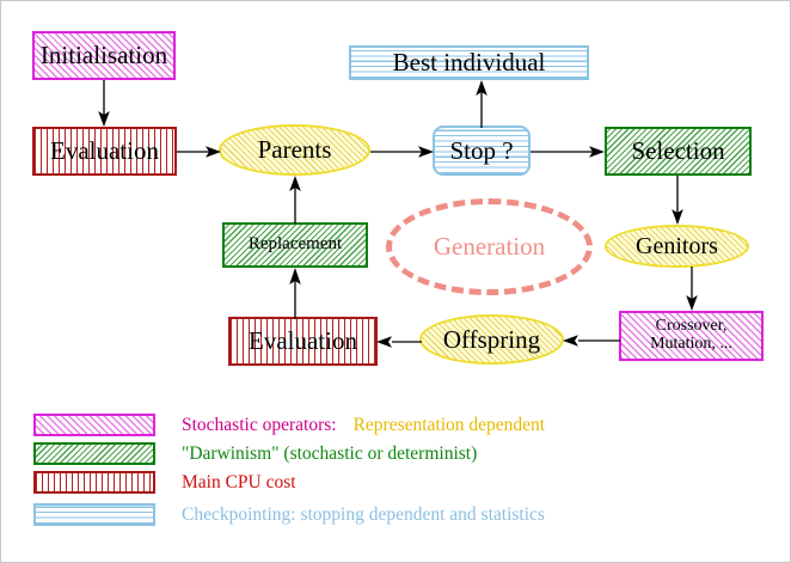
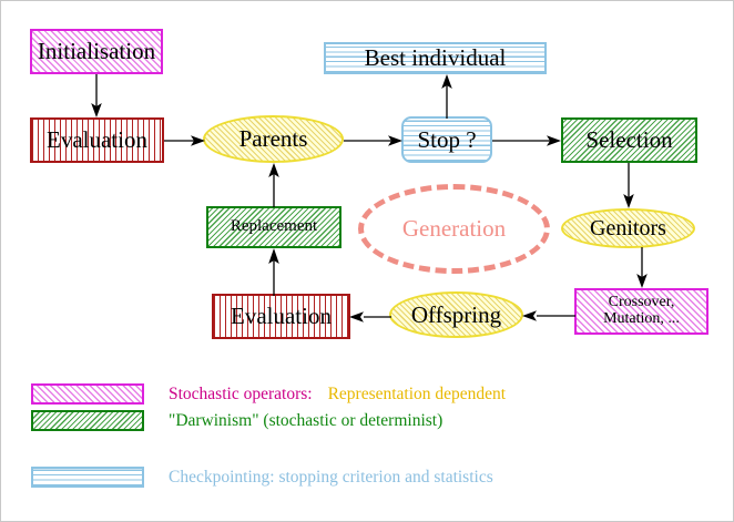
  Initialisation
  Evaluation
  Parents
  Stop ?
  Best individual
  Selection
  Genitors
  Crossover,
  Mutation, ...
  Offspring
  Evaluation
  Replacement
  Generation
  Stochastic operators: Representation dependent
  "Darwinism" (stochastic or determinist)
- Main CPU cost
- Checkpointing: stopping dependent and statistics
+ Checkpointing: stopping criterion and statistics
